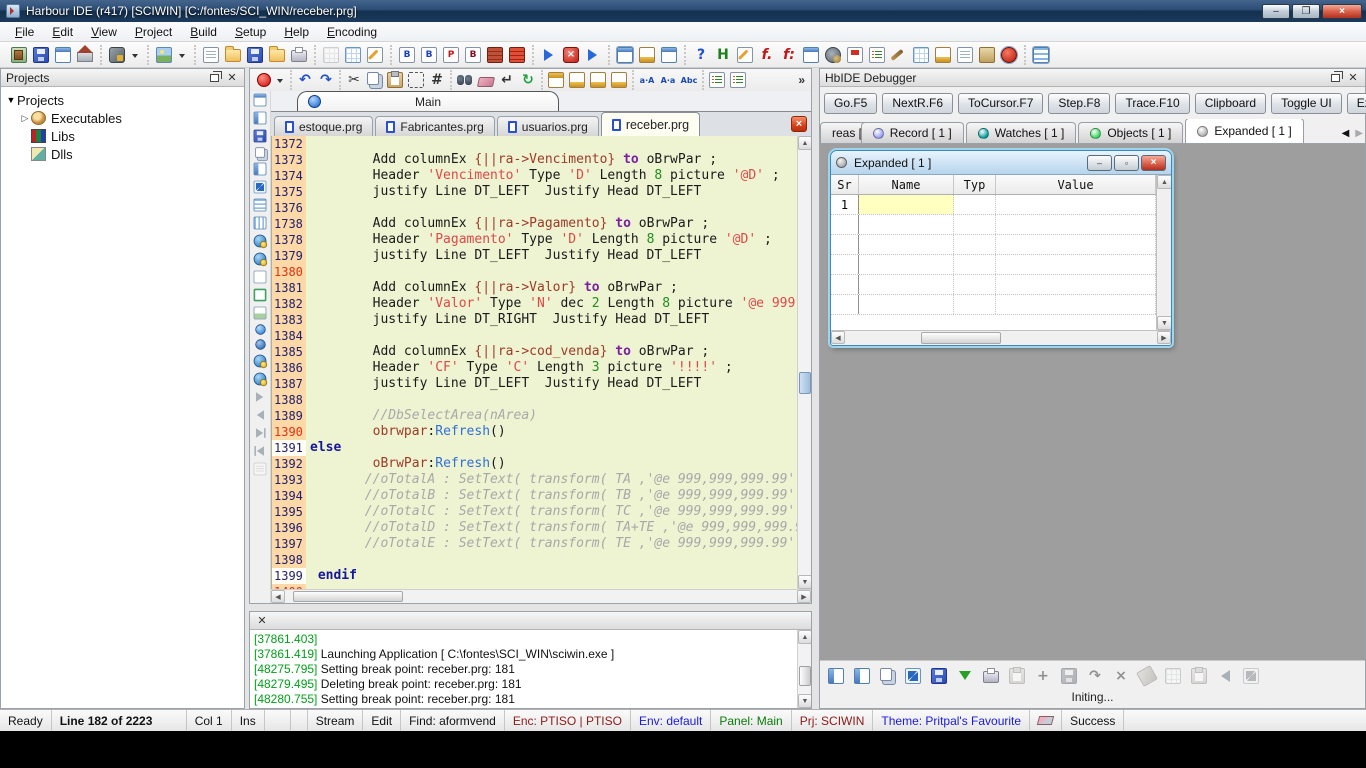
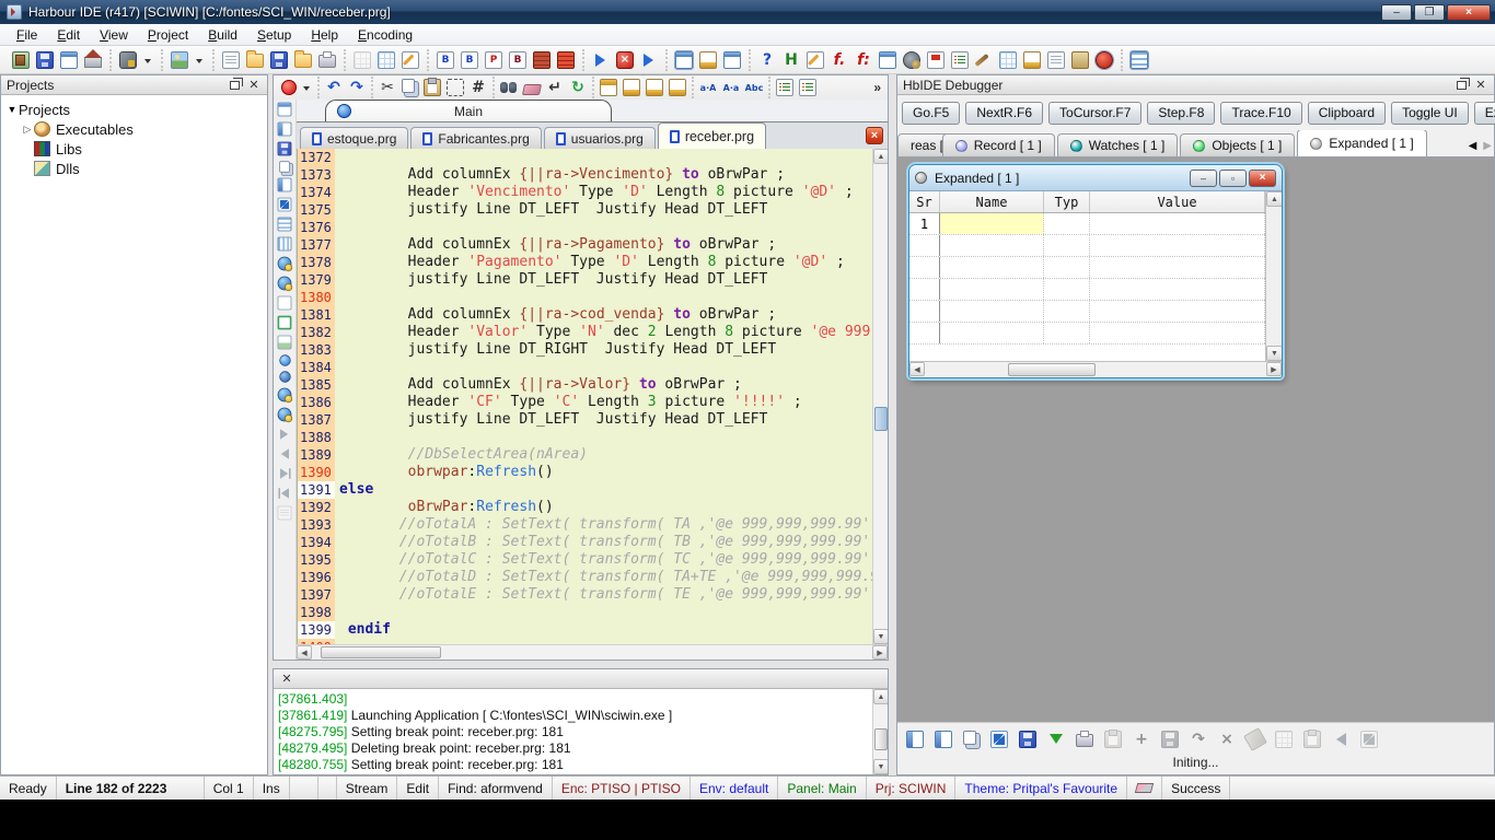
  Harbour IDE (r417) [SCIWIN] [C:/fontes/SCI_WIN/receber.prg]
  –
  ❐
  ×
  File
  Edit
  View
  Project
  Build
  Setup
  Help
  Encoding
  B
  B
  P
  B
  ×
  ?
  H
  f.
  f:
  Projects
  ✕
  ▼
  Projects
  ▷
  Executables
  Libs
  Dlls
  ↶
  ↷
  ✂
  #
  ↵
  ↻
  a·A
  A·a
  Abc
  »
  Main
  estoque.prg
  Fabricantes.prg
  usuarios.prg
  receber.prg
  ×
  1372
  1373
  Add columnEx {||ra->Vencimento} to oBrwPar ;
  1374
  Header 'Vencimento' Type 'D' Length 8 picture '@D' ;
  1375
  justify Line DT_LEFT Justify Head DT_LEFT
  1376
- 1738
+ 1377
  Add columnEx {||ra->Pagamento} to oBrwPar ;
  1378
  Header 'Pagamento' Type 'D' Length 8 picture '@D' ;
  1379
  justify Line DT_LEFT Justify Head DT_LEFT
  1380
  1381
- Add columnEx {||ra->Valor} to oBrwPar ;
+ Add columnEx {||ra->cod_venda} to oBrwPar ;
  1382
  Header 'Valor' Type 'N' dec 2 Length 8 picture '@e 999
  1383
  justify Line DT_RIGHT Justify Head DT_LEFT
  1384
  1385
- Add columnEx {||ra->cod_venda} to oBrwPar ;
+ Add columnEx {||ra->Valor} to oBrwPar ;
  1386
  Header 'CF' Type 'C' Length 3 picture '!!!!' ;
  1387
  justify Line DT_LEFT Justify Head DT_LEFT
  1388
  1389
  //DbSelectArea(nArea)
  1390
  obrwpar:Refresh()
  1391
  else
  1392
  oBrwPar:Refresh()
  1393
  //oTotalA : SetText( transform( TA ,'@e 999,999,999.99'
  1394
  //oTotalB : SetText( transform( TB ,'@e 999,999,999.99'
  1395
  //oTotalC : SetText( transform( TC ,'@e 999,999,999.99'
  1396
  //oTotalD : SetText( transform( TA+TE ,'@e 999,999,999.
  1397
  //oTotalE : SetText( transform( TE ,'@e 999,999,999.99'
  1398
  1399
  endif
  ✕
  [37861.403]
  [37861.419] Launching Application [ C:\fontes\SCI_WIN\sciwin.exe ]
  [48275.795] Setting break point: receber.prg: 181
  [48279.495] Deleting break point: receber.prg: 181
  [48280.755] Setting break point: receber.prg: 181
  HbIDE Debugger
  ✕
  Go.F5
  NextR.F6
  ToCursor.F7
  Step.F8
  Trace.F10
  Clipboard
  Toggle UI
  Record [ 1 ]
  Watches [ 1 ]
  Objects [ 1 ]
  Expanded [ 1 ]
  ◀
  ▶
  Expanded [ 1 ]
  –
  ▫
  ×
  Sr
  Name
  Typ
  Value
  1
  +
  ↷
  ×
  Initing...
  Ready
  Line 182 of 2223
  Col 1
  Ins
  Stream
  Edit
  Find: aformvend
  Enc: PTISO | PTISO
  Env: default
  Panel: Main
  Prj: SCIWIN
  Theme: Pritpal's Favourite
  Success
